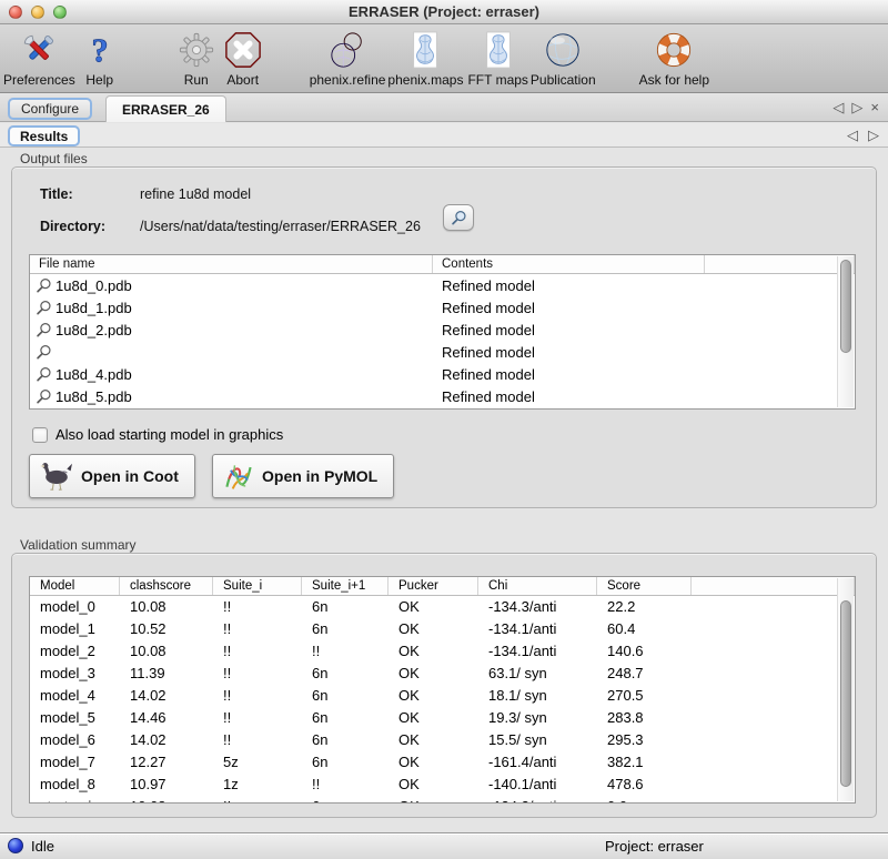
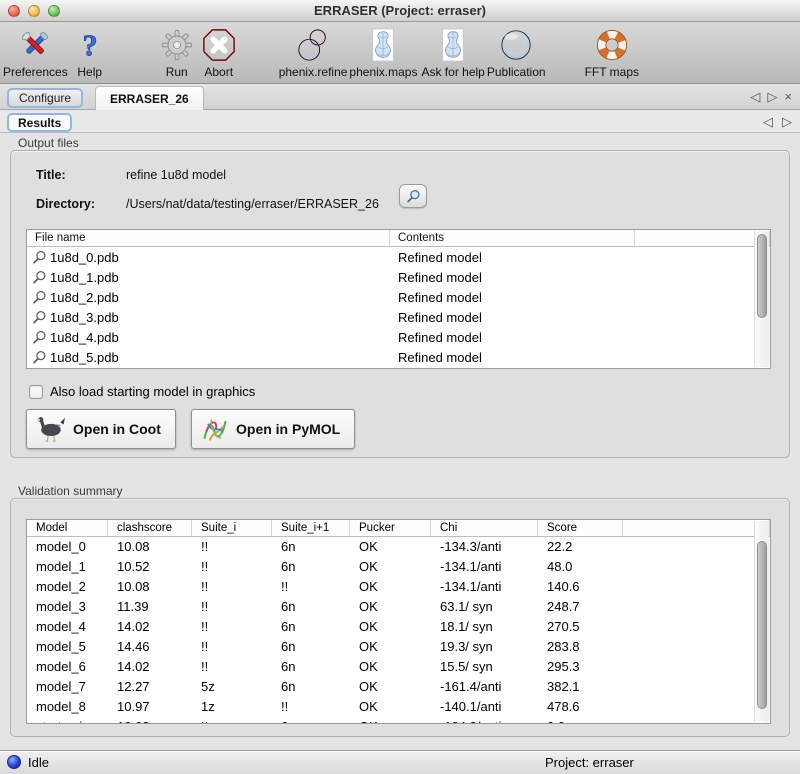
  ERRASER (Project: erraser)
  Preferences
  ?
  Help
  Run
  Abort
  phenix.refine
  phenix.maps
- FFT maps
+ Ask for help
  Publication
- Ask for help
+ FFT maps
  Configure
  ERRASER_26
  ◁
  ▷
  ×
  Results
  ◁
  ▷
  Output files
  Title:
  refine 1u8d model
  Directory:
  /Users/nat/data/testing/erraser/ERRASER_26
  File name
  Contents
  1u8d_0.pdb
  Refined model
  1u8d_1.pdb
  Refined model
  1u8d_2.pdb
  Refined model
+ 1u8d_3.pdb
  Refined model
  1u8d_4.pdb
  Refined model
  1u8d_5.pdb
  Refined model
  Also load starting model in graphics
  Open in Coot
  Open in PyMOL
  Validation summary
  Model
  clashscore
  Suite_i
  Suite_i+1
  Pucker
  Chi
  Score
  model_0
  10.08
  !!
  6n
  OK
  -134.3/anti
  22.2
  model_1
  10.52
  !!
  6n
  OK
  -134.1/anti
- 60.4
+ 48.0
  model_2
  10.08
  !!
  !!
  OK
  -134.1/anti
  140.6
  model_3
  11.39
  !!
  6n
  OK
  63.1/ syn
  248.7
  model_4
  14.02
  !!
  6n
  OK
  18.1/ syn
  270.5
  model_5
  14.46
  !!
  6n
  OK
  19.3/ syn
  283.8
  model_6
  14.02
  !!
  6n
  OK
  15.5/ syn
  295.3
  model_7
  12.27
  5z
  6n
  OK
  -161.4/anti
  382.1
  model_8
  10.97
  1z
  !!
  OK
  -140.1/anti
  478.6
  Idle
  Project: erraser
